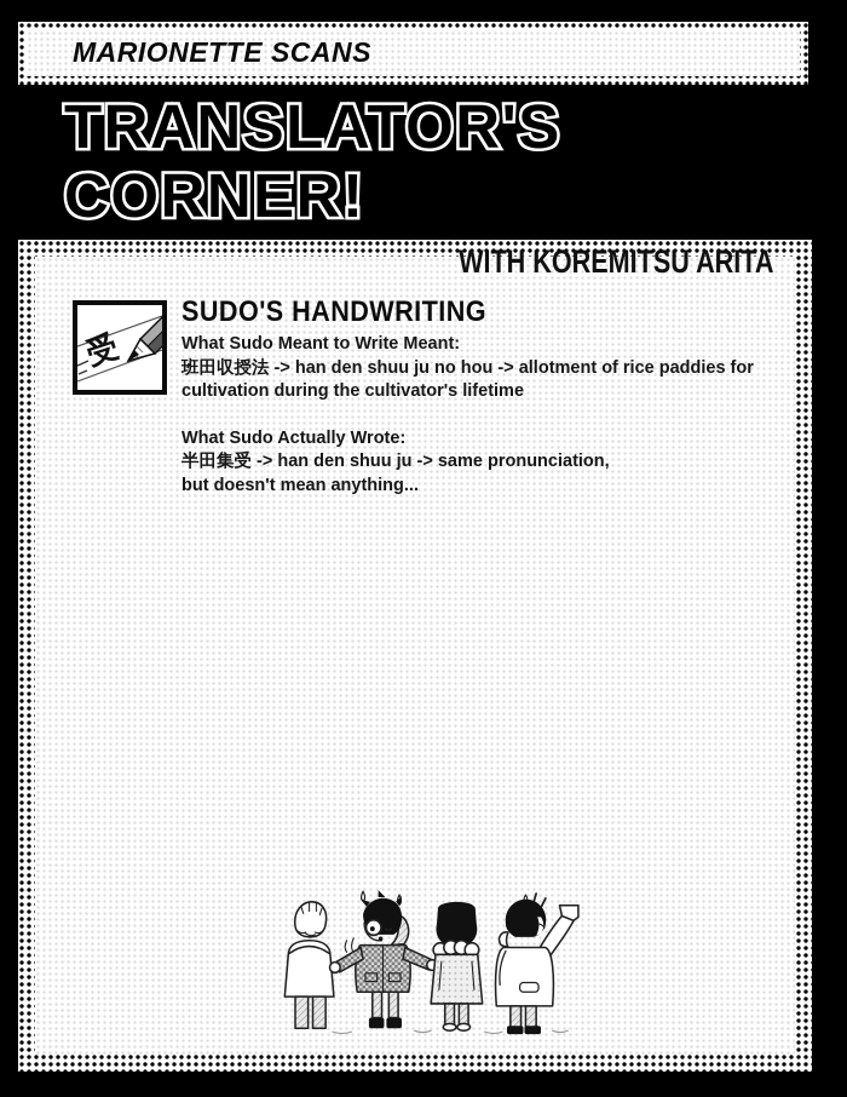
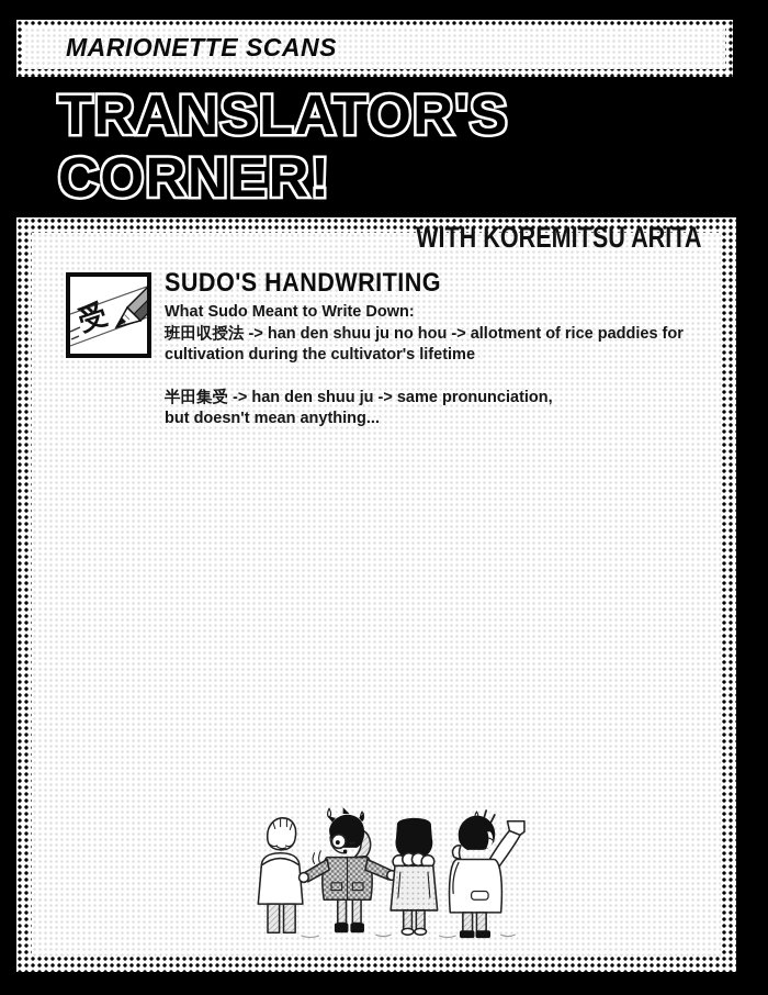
  MARIONETTE SCANS
  TRANSLATOR'S
  CORNER!
  WITH KOREMITSU ARITA
  SUDO'S HANDWRITING
- What Sudo Meant to Write Meant:
+ What Sudo Meant to Write Down:
  班田収授法 -> han den shuu ju no hou -> allotment of rice paddies for
  cultivation during the cultivator's lifetime
- What Sudo Actually Wrote:
  半田集受 -> han den shuu ju -> same pronunciation,
  but doesn't mean anything...
